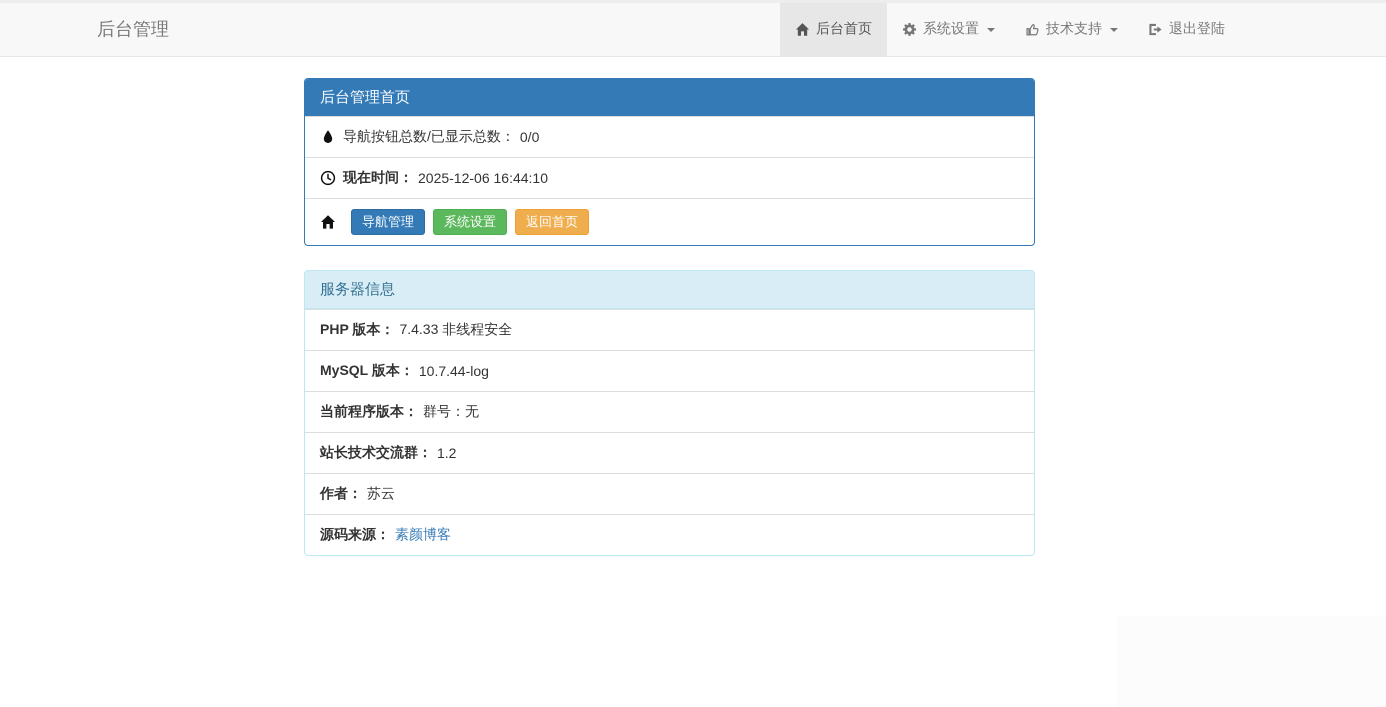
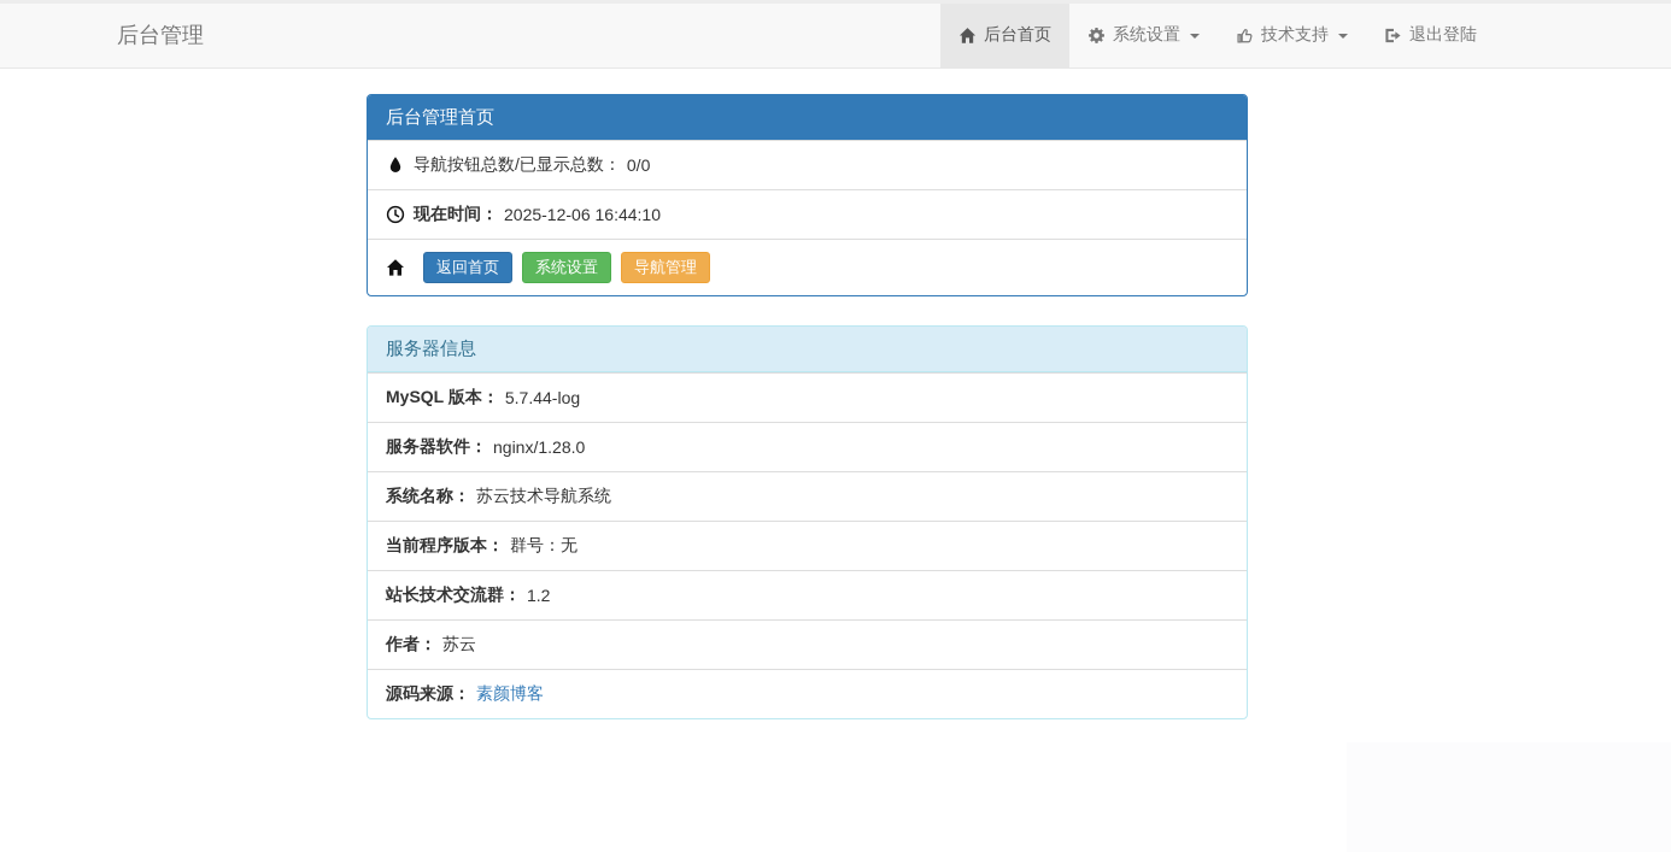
  后台管理
  后台首页
  系统设置
  技术支持
  退出登陆
  后台管理首页
  导航按钮总数/已显示总数：
  0/0
  现在时间：
  2025-12-06 16:44:10
- 导航管理
+ 返回首页
  系统设置
- 返回首页
+ 导航管理
  服务器信息
- PHP 版本：
- 7.4.33 非线程安全
  MySQL 版本：
- 10.7.44-log
+ 5.7.44-log
+ 服务器软件：
+ nginx/1.28.0
+ 系统名称：
+ 苏云技术导航系统
  当前程序版本：
  群号：无
  站长技术交流群：
  1.2
  作者：
  苏云
  源码来源：
  素颜博客
